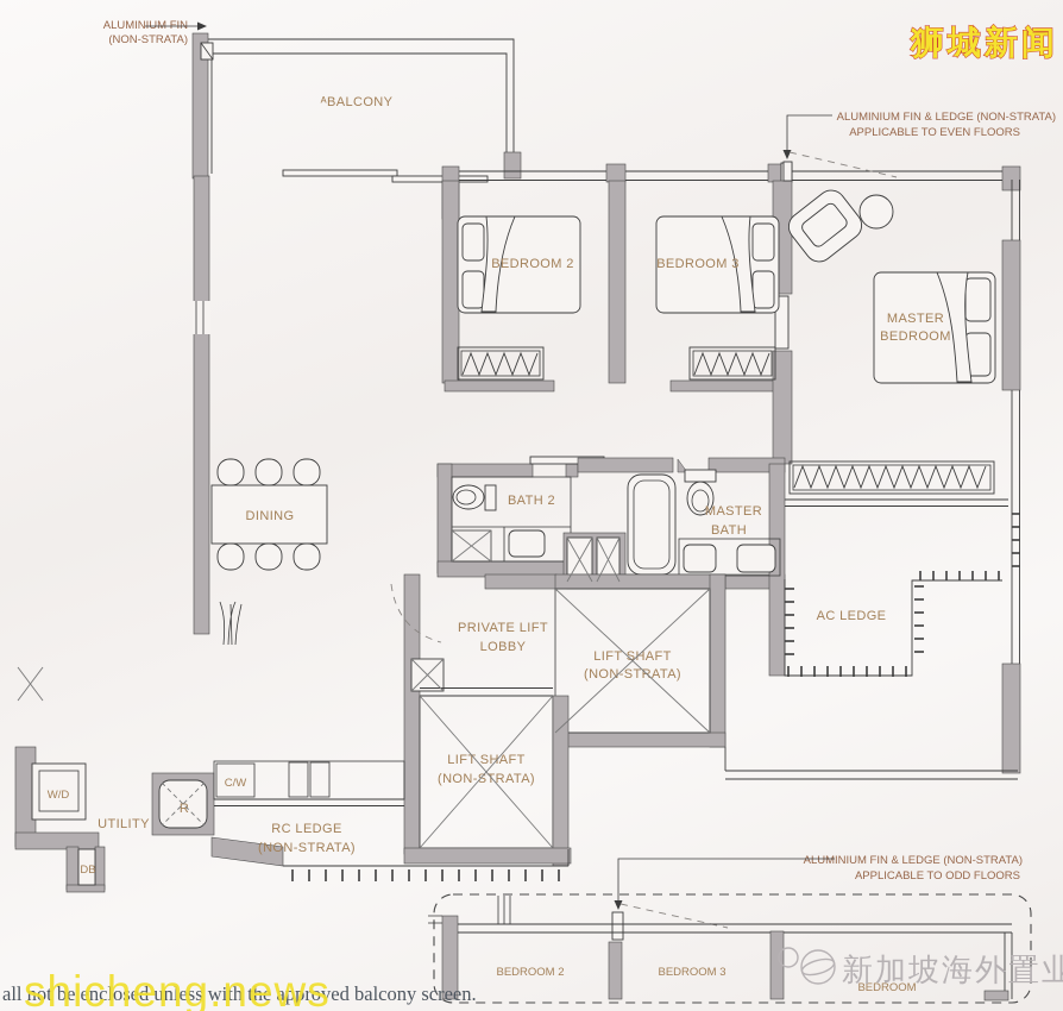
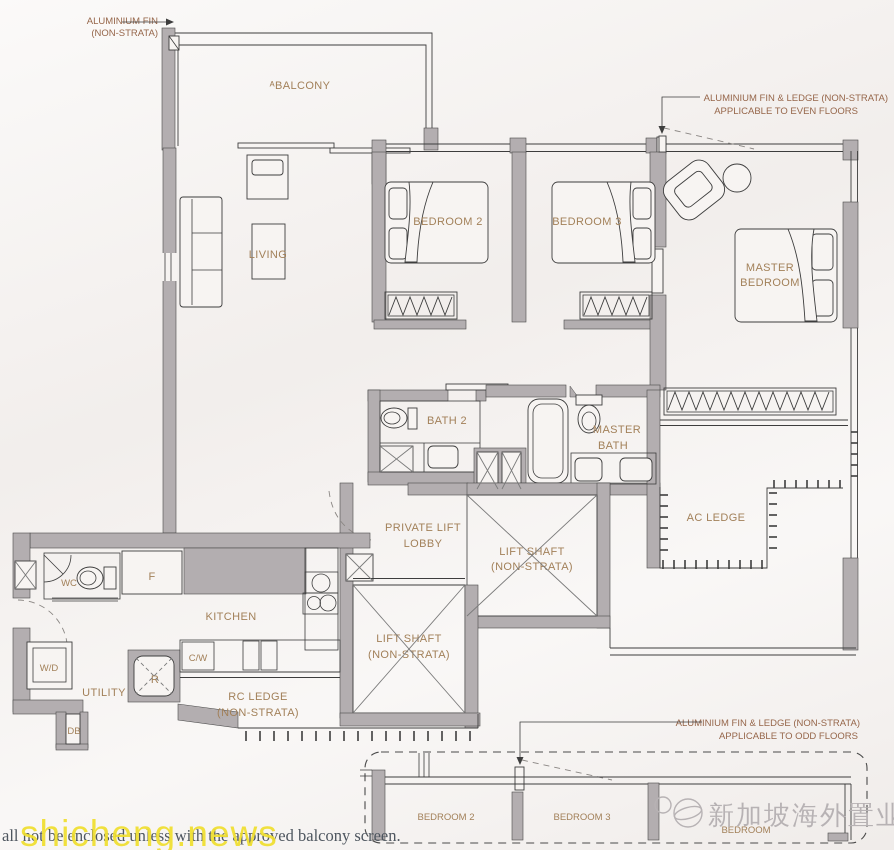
  ᴬBALCONY
+ LIVING
  BEDROOM 2
  BEDROOM 3
  MASTER
  BEDROOM
- DINING
  BATH 2
  MASTER
  BATH
  AC LEDGE
  PRIVATE LIFT
  LOBBY
  LIFT SHAFT
  (NON-STATA)
  LIFT SHAFT
  (NON-STRATA)
+ WC
+ F
+ KITCHEN
  DB
  W/D
  UTILITY
  R
  C/W
  RC LEDGE
  (NON-STRATA)
  ALUMINIUM FIN
  (NON-STRATA)
  ALUMINIUM FIN & LEDGE (NON-STRATA)
  APPLICABLE TO EVEN FLOORS
  ALUMINIUM FIN & LEDGE (NON-STRATA)
  APPLICABLE TO ODD FLOORS
  BEDROOM 2
  BEDROOM 3
  BEDROOM
- 狮城新闻
  all not be enclosed unless with the approved balcony screen.
  shicheng.news
  新加坡海外置业
